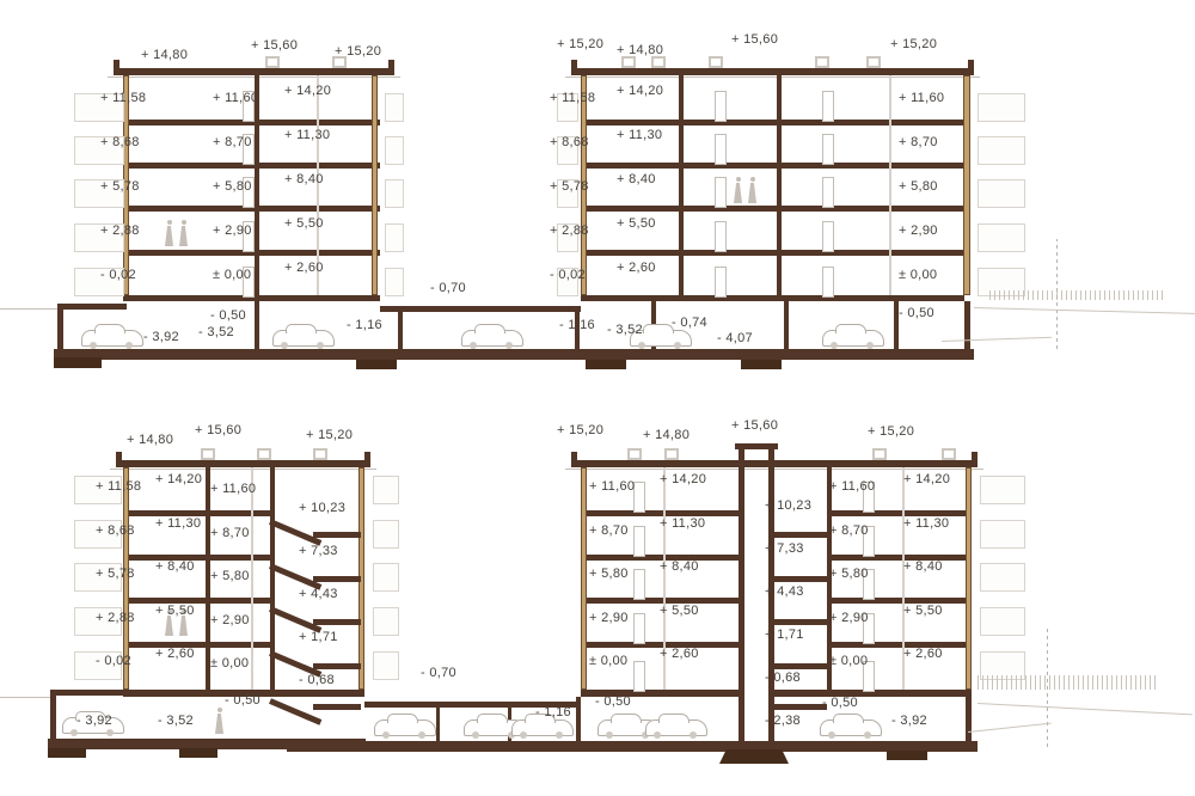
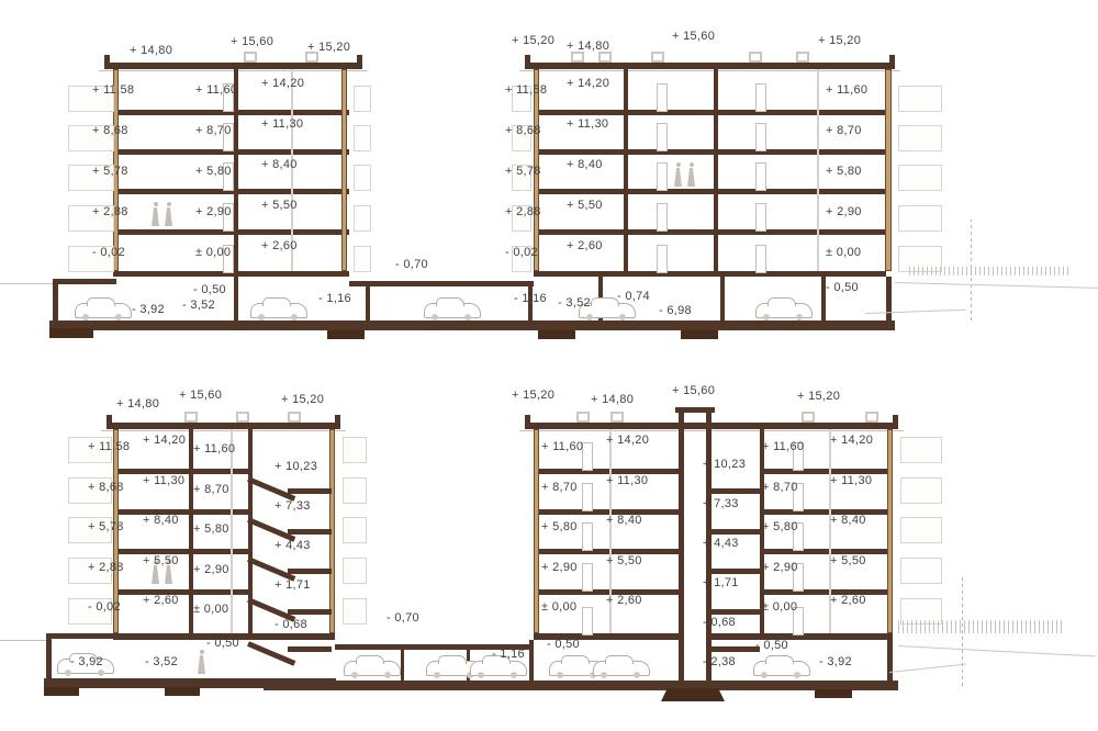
  + 14,80
  + 15,60
  + 15,20
  + 15,20
  + 14,80
  + 15,60
  + 15,20
  + 11,58
  + 8,68
  + 5,78
  + 2,88
  - 0,02
  + 11,60
  + 8,70
  + 5,80
  + 2,90
  ± 0,00
  + 14,20
  + 11,30
  + 8,40
  + 5,50
  + 2,60
  + 11,58
  + 8,68
  + 5,78
  + 2,88
  - 0,02
  + 14,20
  + 11,30
  + 8,40
  + 5,50
  + 2,60
  + 11,60
  + 8,70
  + 5,80
  + 2,90
  ± 0,00
  - 0,50
  - 3,92
  - 3,52
  - 1,16
  - 0,70
  - 1,16
  - 3,52
  - 0,74
- - 4,07
+ - 6,98
  - 0,50
  + 14,80
  + 15,60
  + 15,20
  + 15,20
  + 14,80
  + 15,60
  + 15,20
  + 11,58
  + 8,68
  + 5,78
  + 2,88
  - 0,02
  + 14,20
  + 11,30
  + 8,40
  + 5,50
  + 2,60
  + 11,60
  + 8,70
  + 5,80
  + 2,90
  ± 0,00
  + 10,23
  + 7,33
  + 4,43
  + 1,71
  - 0,68
  - 3,92
  - 3,52
  - 0,50
  - 0,70
  - 1,16
  - 0,50
  + 11,60
  + 8,70
  + 5,80
  + 2,90
  ± 0,00
  + 14,20
  + 11,30
  + 8,40
  + 5,50
  + 2,60
  + 10,23
  + 7,33
  + 4,43
  + 1,71
  - 0,68
  - 2,38
  + 11,60
  + 8,70
  + 5,80
  + 2,90
  ± 0,00
  + 14,20
  + 11,30
  + 8,40
  + 5,50
  + 2,60
  - 0,50
  - 3,92
